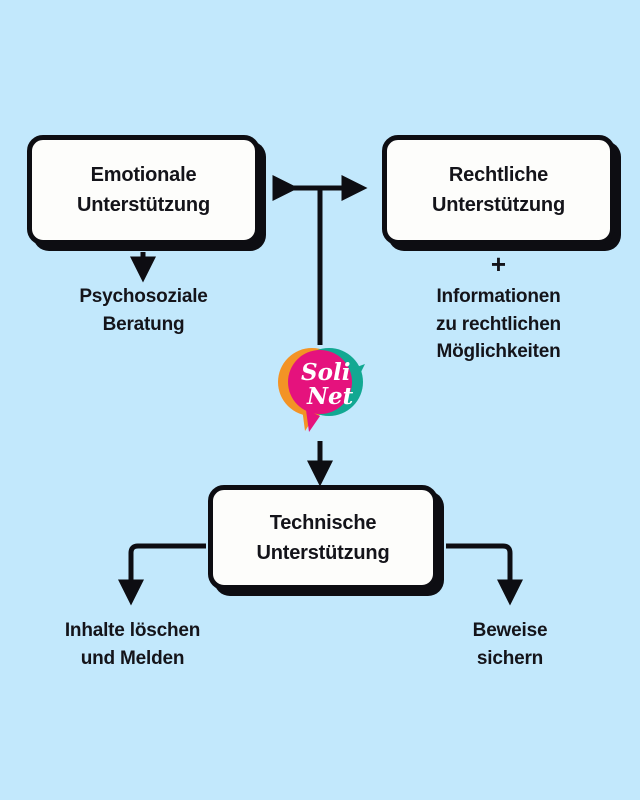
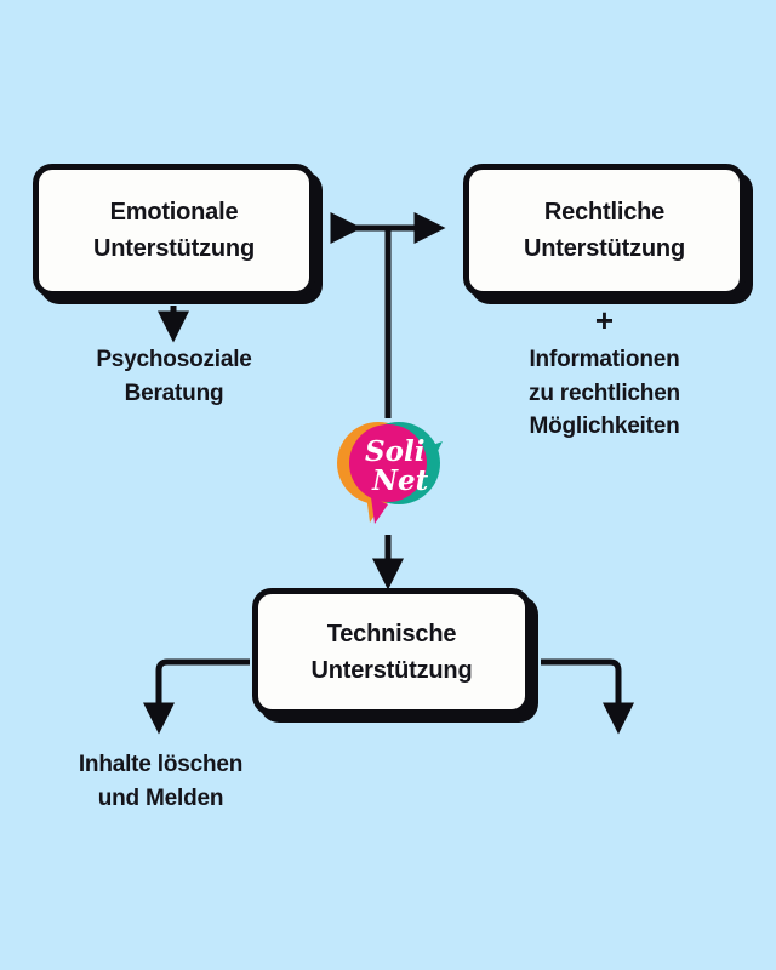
  Emotionale
  Unterstützung
  Rechtliche
  Unterstützung
  Psychosoziale
  Beratung
  +
  Informationen
  zu rechtlichen
  Möglichkeiten
  Soli
  Net
  Technische
  Unterstützung
  Inhalte löschen
  und Melden
- Beweise
- sichern
